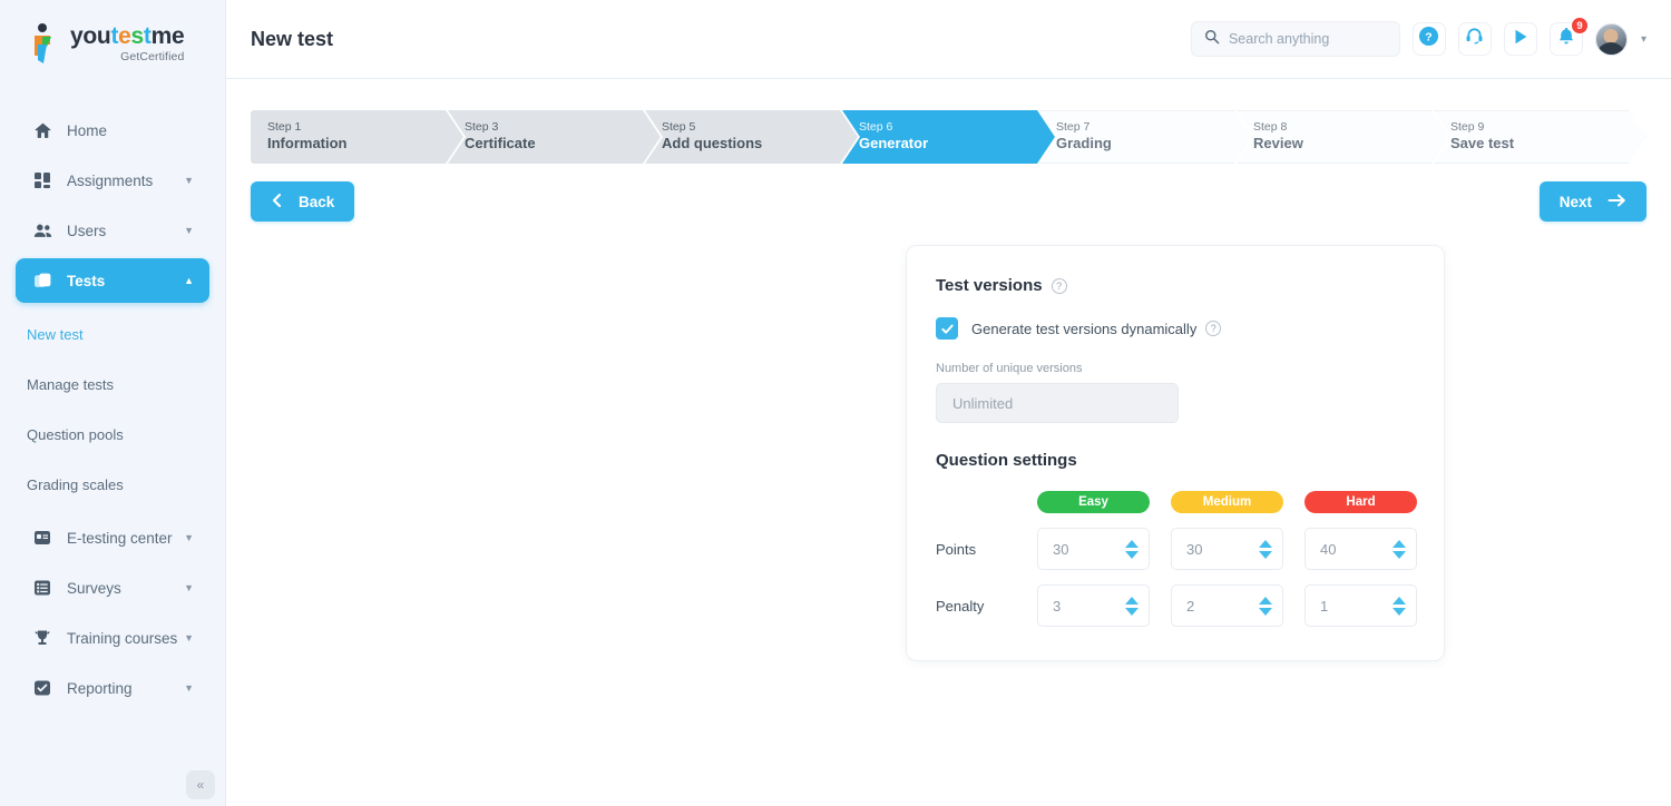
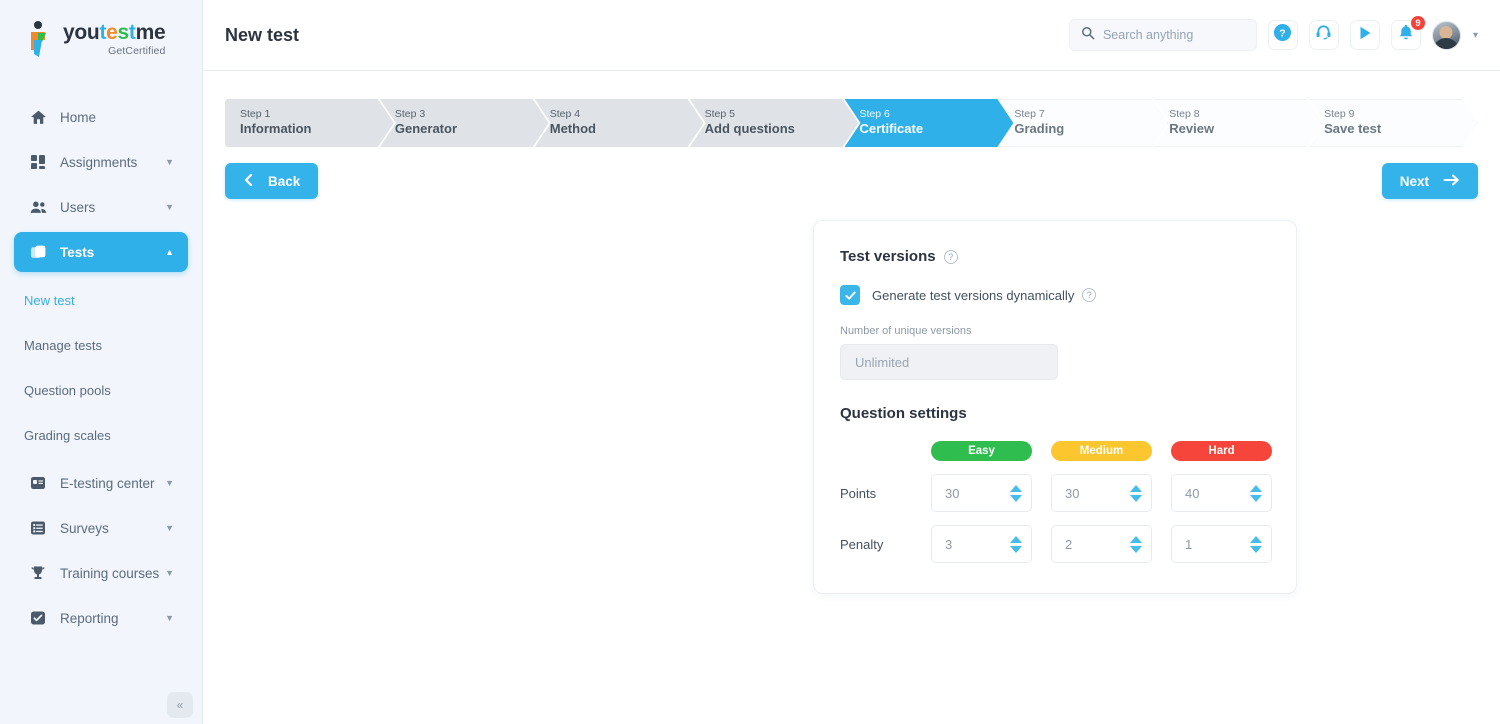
  you
  t
  e
  s
  t
  me
  GetCertified
  Home
  Assignments
  ▼
  Users
  ▼
  Tests
  ▲
  New test
  Manage tests
  Question pools
  Grading scales
  E-testing center
  ▼
  Surveys
  ▼
  Training courses
  ▼
  Reporting
  ▼
  «
  New test
  Search anything
  ?
  9
  ▾
  Step 1
  Information
  Step 3
- Certificate
+ Generator
+ Step 4
+ Method
  Step 5
  Add questions
  Step 6
- Generator
+ Certificate
  Step 7
  Grading
  Step 8
  Review
  Step 9
  Save test
  Back
  Next
  Test versions
  ?
  Generate test versions dynamically
  ?
  Number of unique versions
  Unlimited
  Question settings
  Easy
  Medium
  Hard
  Points
  30
  30
  40
  Penalty
  3
  2
  1
